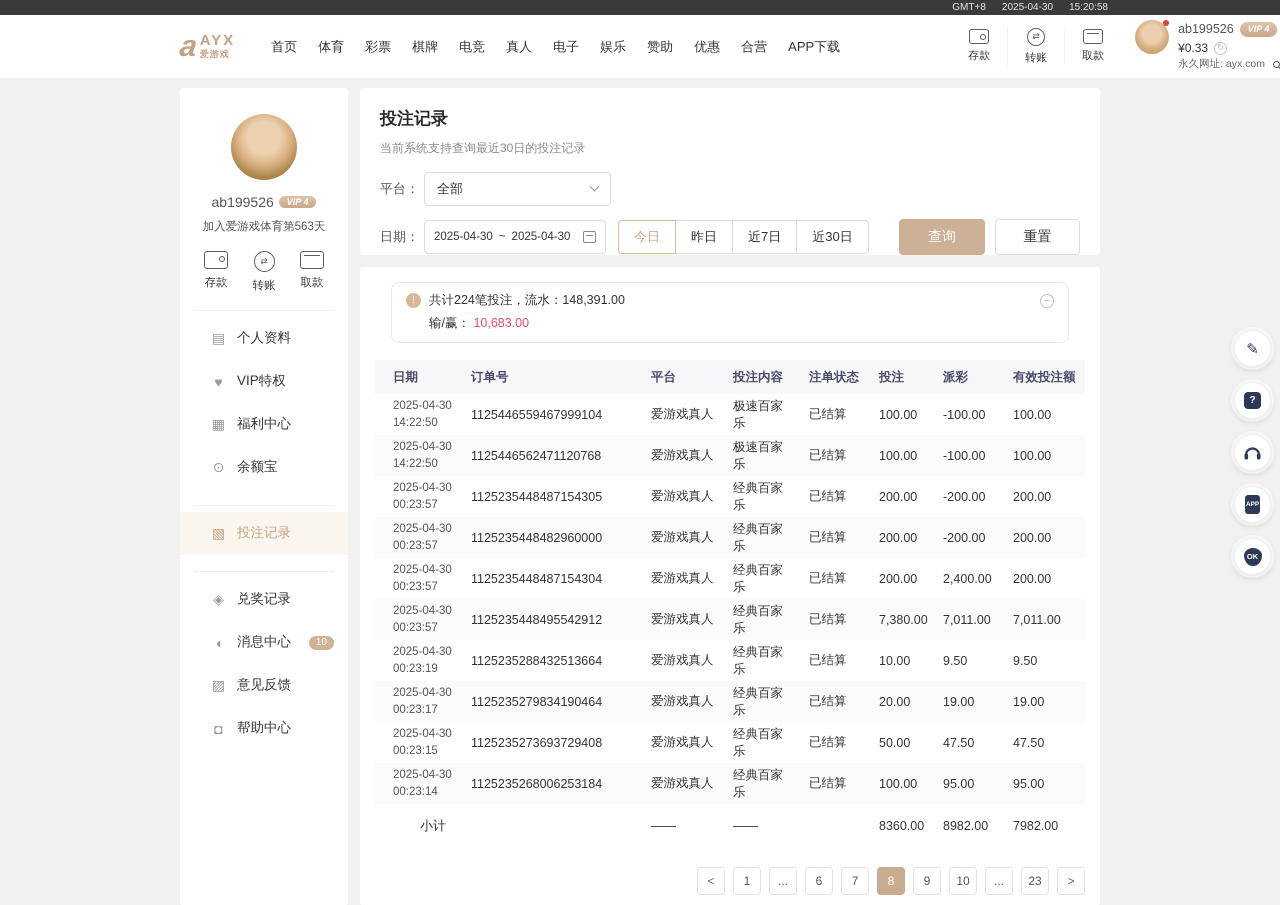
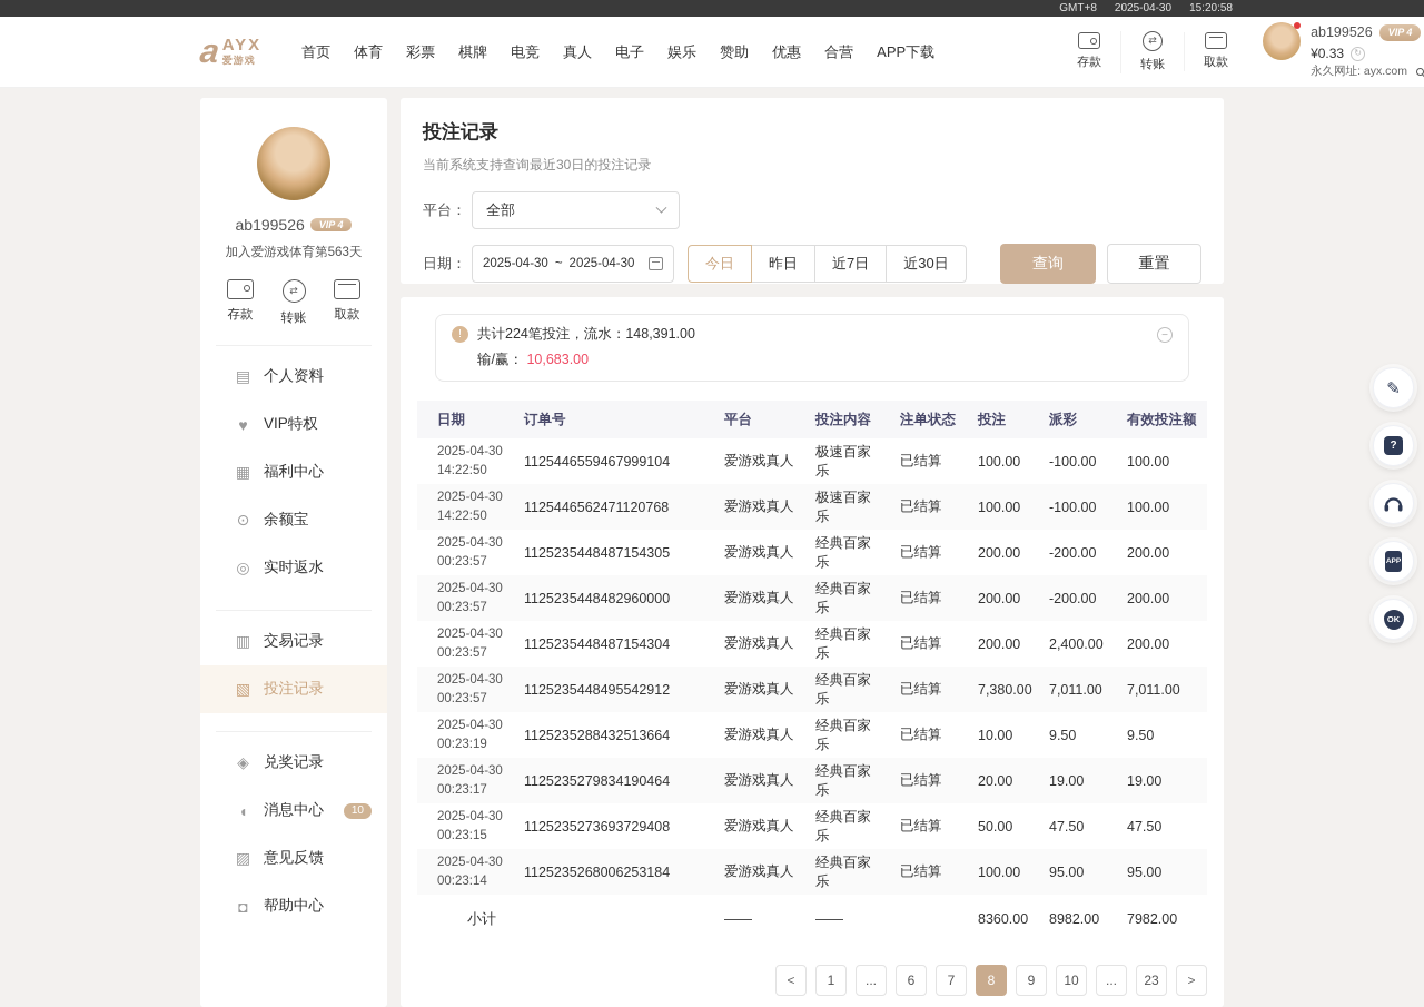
  GMT+8
  2025-04-30
  15:20:58
  AYX
  爱游戏
  首页
  体育
  彩票
  棋牌
  电竞
  真人
  电子
  娱乐
  赞助
  优惠
  合营
  APP下载
  存款
  转账
  取款
  ab199526
  VIP 4
  ¥0.33
  ↻
  永久网址: ayx.com
  ab199526
  VIP 4
  加入爱游戏体育第563天
  存款
  转账
  取款
  ▤
  个人资料
  ♥
  VIP特权
  ▦
  福利中心
  ⊙
  余额宝
+ ◎
+ 实时返水
+ ▥
+ 交易记录
  ▧
  投注记录
  ◈
  兑奖记录
  ◖
  消息中心
  10
  ▨
  意见反馈
  ◘
  帮助中心
  投注记录
  当前系统支持查询最近30日的投注记录
  平台：
  全部
  日期：
  2025-04-30
  ~
  2025-04-30
  今日
  昨日
  近7日
  近30日
  查询
  重置
  !
  共计224笔投注，流水：148,391.00
  输/赢： 10,683.00
  −
  日期
  订单号
  平台
  投注内容
  注单状态
  投注
  派彩
  有效投注额
  2025-04-30
  14:22:50
  1125446559467999104
  爱游戏真人
  极速百家乐
  已结算
  100.00
  -100.00
  100.00
  2025-04-30
  14:22:50
  1125446562471120768
  爱游戏真人
  极速百家乐
  已结算
  100.00
  -100.00
  100.00
  2025-04-30
  00:23:57
  1125235448487154305
  爱游戏真人
  经典百家乐
  已结算
  200.00
  -200.00
  200.00
  2025-04-30
  00:23:57
  1125235448482960000
  爱游戏真人
  经典百家乐
  已结算
  200.00
  -200.00
  200.00
  2025-04-30
  00:23:57
  1125235448487154304
  爱游戏真人
  经典百家乐
  已结算
  200.00
  2,400.00
  200.00
  2025-04-30
  00:23:57
  1125235448495542912
  爱游戏真人
  经典百家乐
  已结算
  7,380.00
  7,011.00
  7,011.00
  2025-04-30
  00:23:19
  1125235288432513664
  爱游戏真人
  经典百家乐
  已结算
  10.00
  9.50
  9.50
  2025-04-30
  00:23:17
  1125235279834190464
  爱游戏真人
  经典百家乐
  已结算
  20.00
  19.00
  19.00
  2025-04-30
  00:23:15
  1125235273693729408
  爱游戏真人
  经典百家乐
  已结算
  50.00
  47.50
  47.50
  2025-04-30
  00:23:14
  1125235268006253184
  爱游戏真人
  经典百家乐
  已结算
  100.00
  95.00
  95.00
  小计
  ——
  ——
  8360.00
  8982.00
  7982.00
  <
  1
  ...
  6
  7
  8
  9
  10
  ...
  23
  >
  ✎
  ?
  OK
